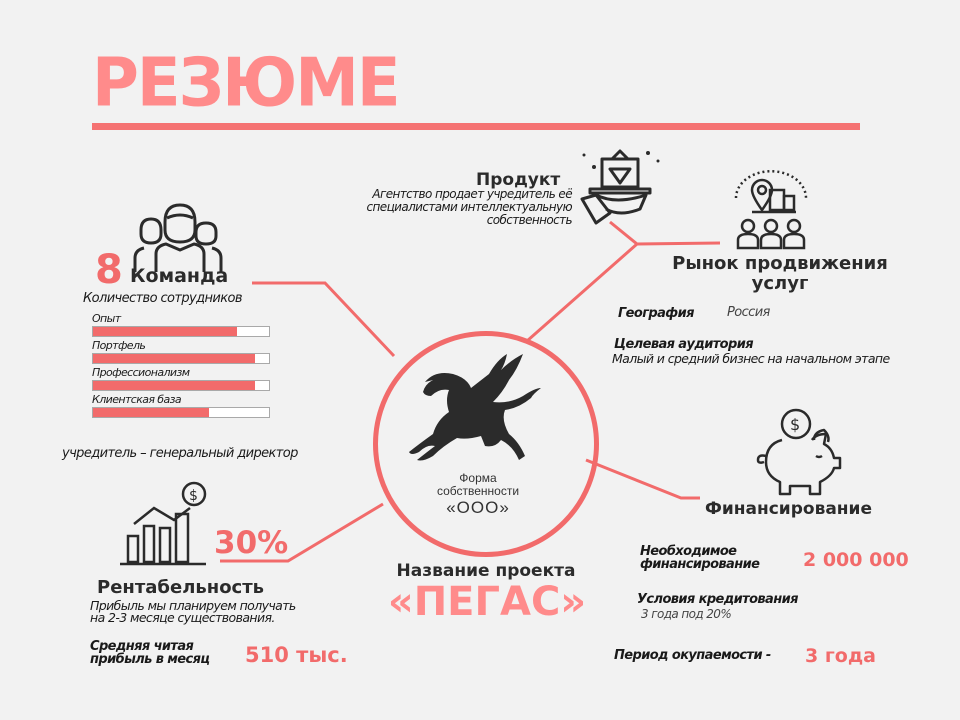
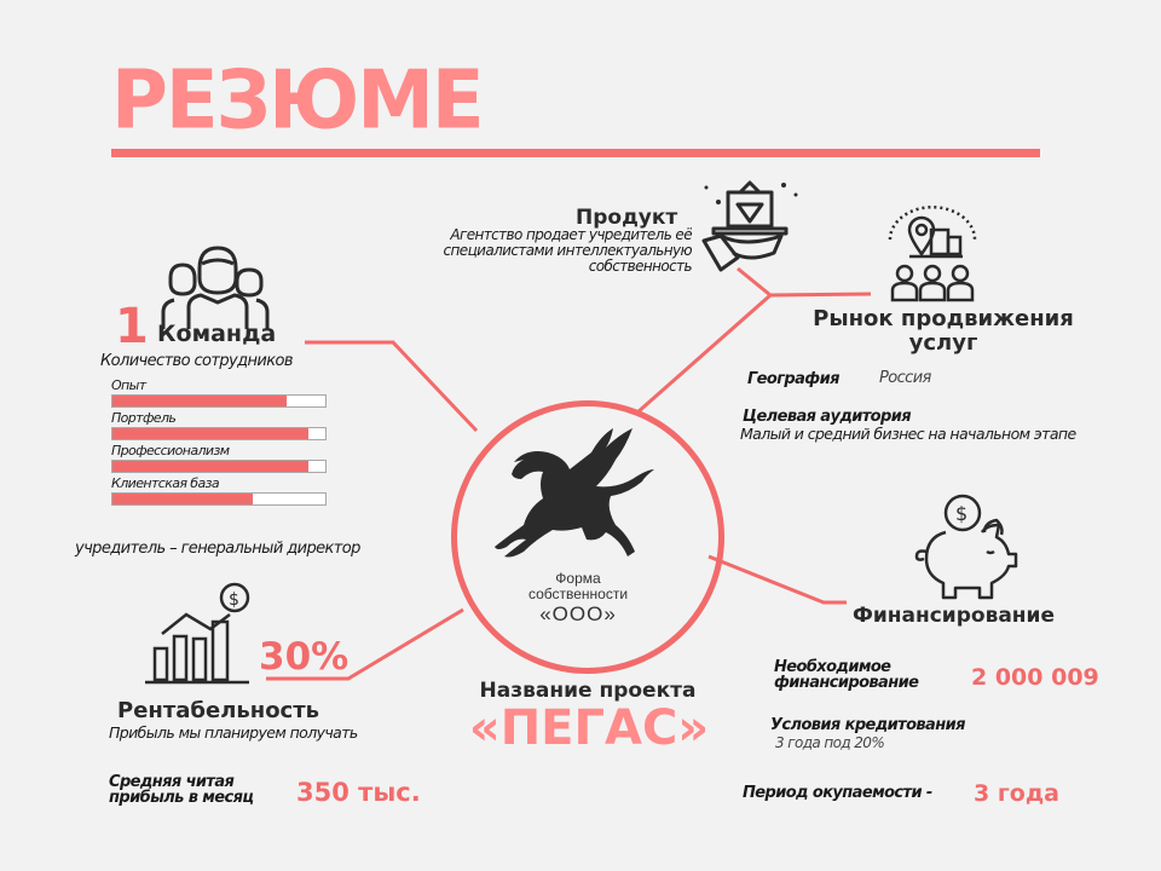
  РЕЗЮМЕ
- 8
+ 1
  Команда
  Количество сотрудников
  Опыт
  Портфель
  Профессионализм
  Клиентская база
  учредитель – генеральный директор
  Продукт
  Агентство продает учредитель её специалистами интеллектуальную собственность
  Рынок продвижения услуг
  География
  Россия
  Целевая аудитория
  Малый и средний бизнес на начальном этапе
  Форма собственности
  «ООО»
  Название проекта
  «ПЕГАС»
  $
  Финансирование
  Необходимое финансирование
- 2 000 000
+ 2 000 009
  Условия кредитования
  3 года под 20%
  Период окупаемости -
  3 года
  $
  30%
  Рентабельность
  Прибыль мы планируем получать
- на 2-3 месяце существования.
  Средняя читая
  прибыль в месяц
- 510 тыс.
+ 350 тыс.
